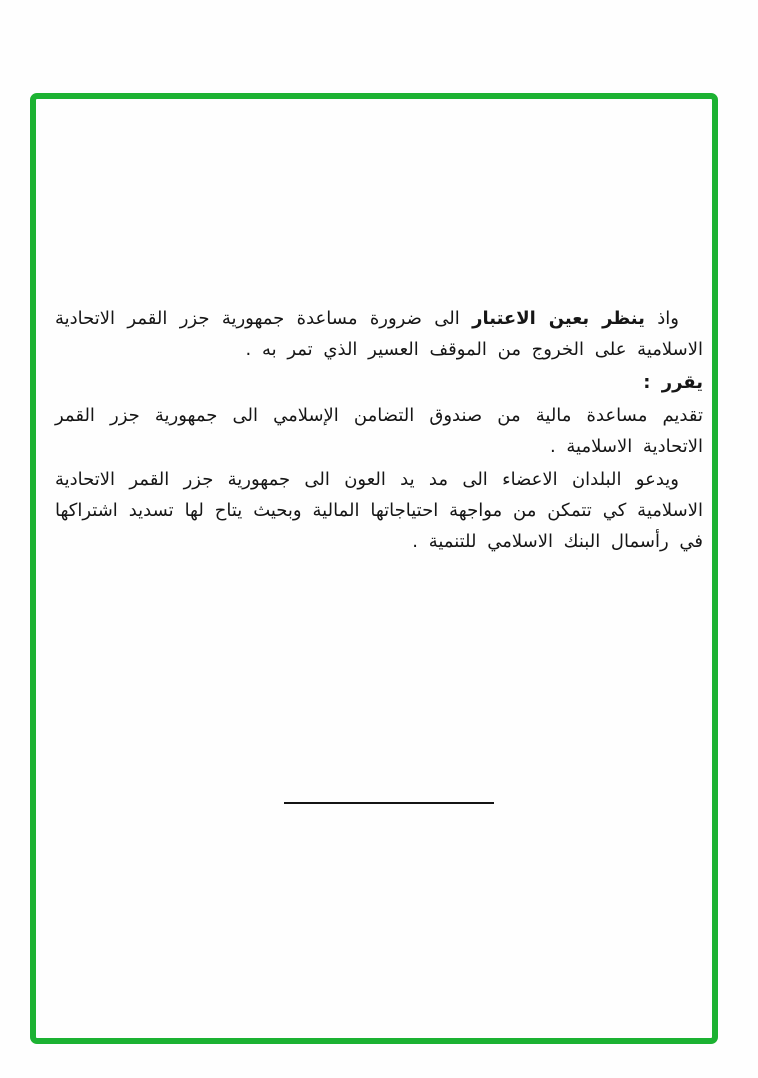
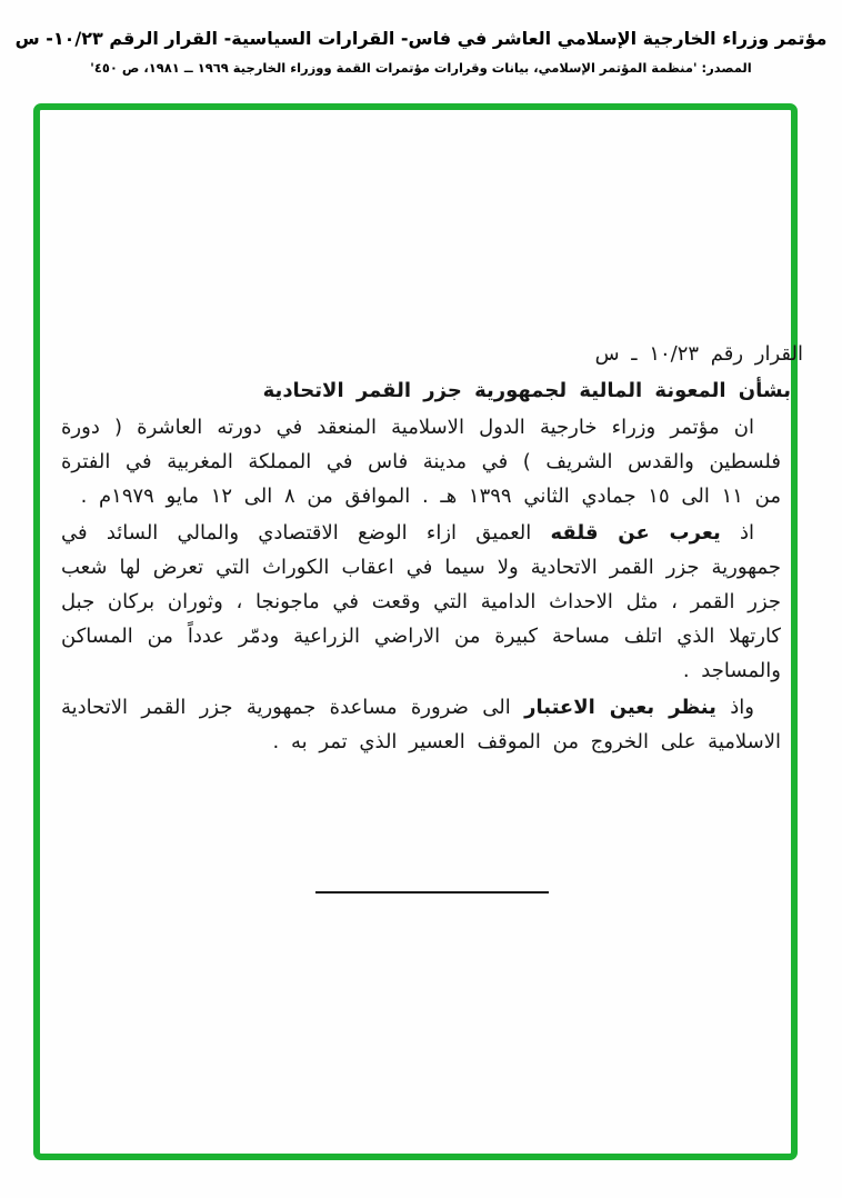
+ مؤتمر وزراء الخارجية الإسلامي العاشر في فاس- القرارات السياسية- القرار الرقم ١٠/٢٣- س
+ المصدر: 'منظمة المؤتمر الإسلامي، بيانات وقرارات مؤتمرات القمة ووزراء الخارجية ١٩٦٩ ــ ١٩٨١، ص ٤٥٠'
+ القرار رقم ١٠/٢٣ ـ س
+ بشأن المعونة المالية لجمهورية جزر القمر الاتحادية
+ ان مؤتمر وزراء خارجية الدول الاسلامية المنعقد في دورته العاشرة ( دورة فلسطين والقدس الشريف ) في مدينة فاس في المملكة المغربية في الفترة من ١١ الى ١٥ جمادي الثاني ١٣٩٩ هـ . الموافق من ٨ الى ١٢ مايو ١٩٧٩م .
+ اذ يعرب عن قلقه العميق ازاء الوضع الاقتصادي والمالي السائد في جمهورية جزر القمر الاتحادية ولا سيما في اعقاب الكوراث التي تعرض لها شعب جزر القمر ، مثل الاحداث الدامية التي وقعت في ماجونجا ، وثوران بركان جبل كارتهلا الذي اتلف مساحة كبيرة من الاراضي الزراعية ودمّر عدداً من المساكن والمساجد .
  واذ ينظر بعين الاعتبار الى ضرورة مساعدة جمهورية جزر القمر الاتحادية الاسلامية على الخروج من الموقف العسير الذي تمر به .
- يقرر :
- تقديم مساعدة مالية من صندوق التضامن الإسلامي الى جمهورية جزر القمر الاتحادية الاسلامية .
- ويدعو البلدان الاعضاء الى مد يد العون الى جمهورية جزر القمر الاتحادية الاسلامية كي تتمكن من مواجهة احتياجاتها المالية وبحيث يتاح لها تسديد اشتراكها في رأسمال البنك الاسلامي للتنمية .
